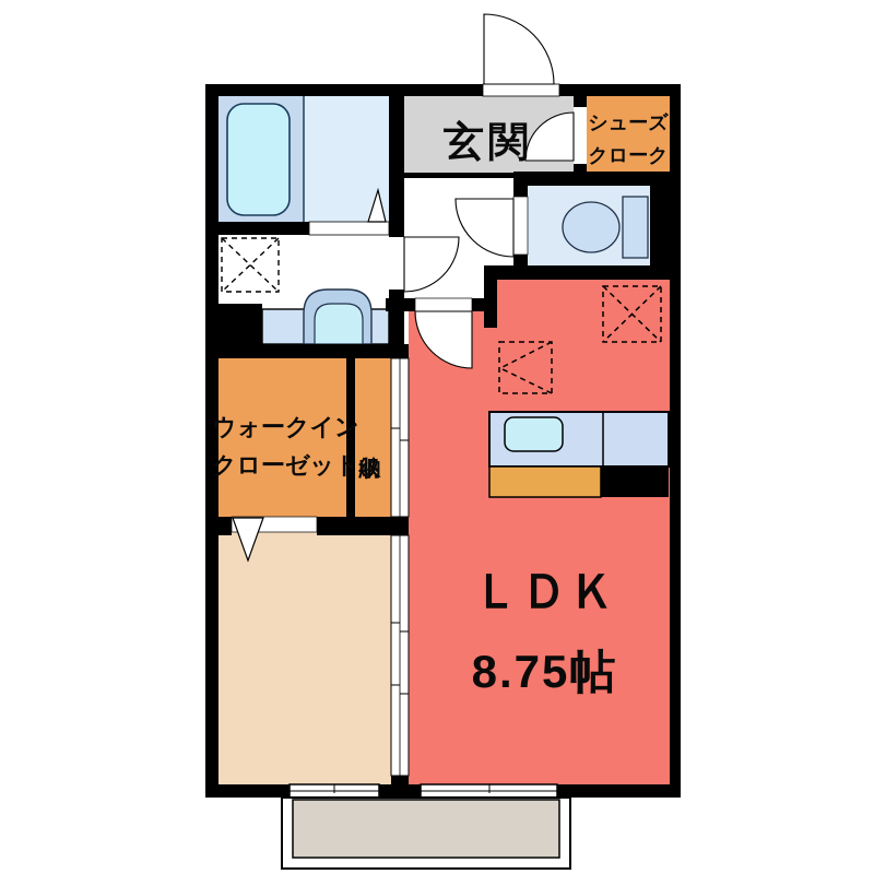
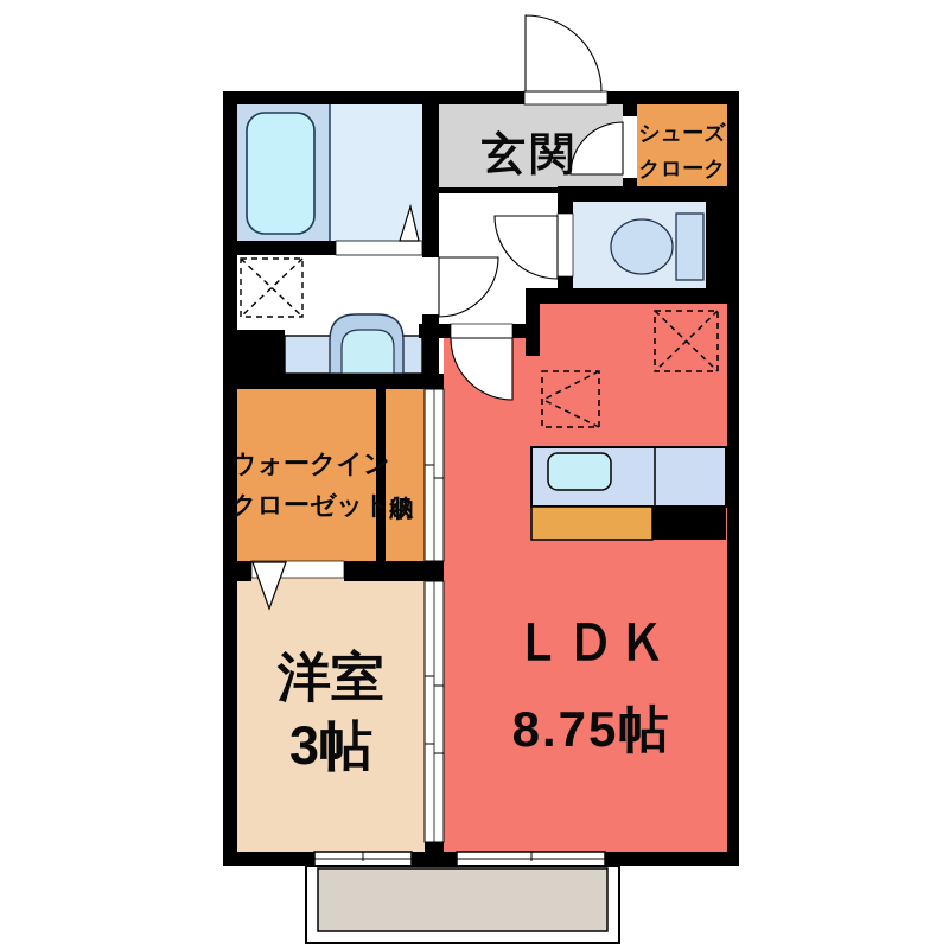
  玄関
  シューズ
  クローク
  ウォークイン
  クローゼット
+ 洋室
+ 3帖
  ＬＤＫ
  8.75帖
